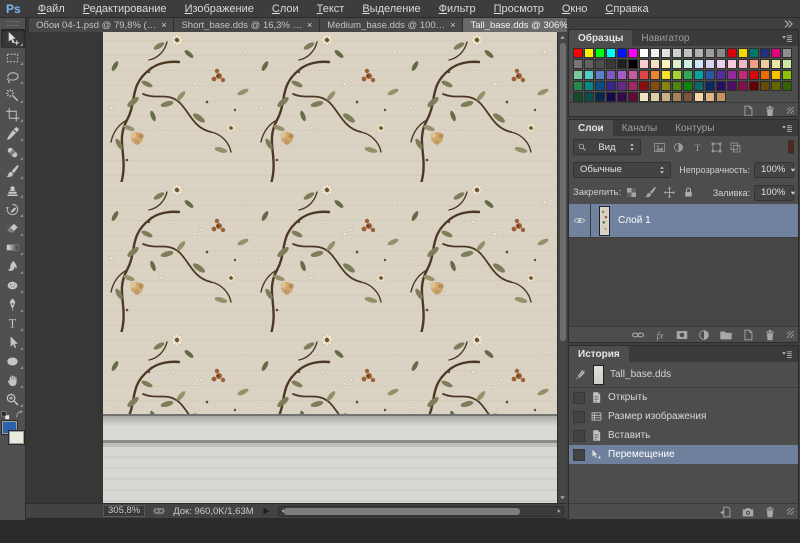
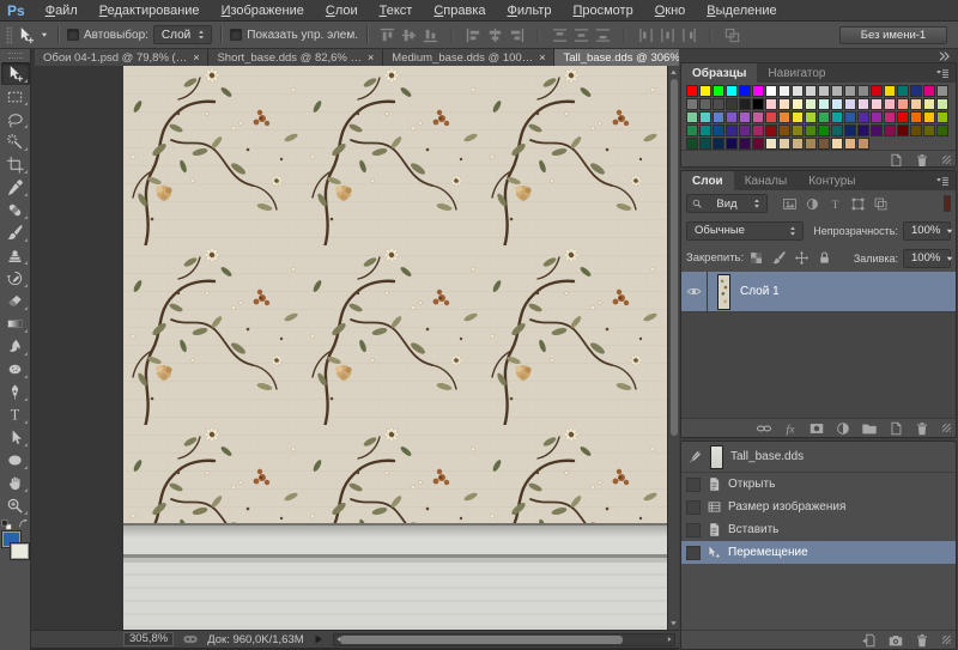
  Ps
  Файл
  Редактирование
  Изображение
  Слои
  Текст
- Выделение
+ Справка
  Фильтр
  Просмотр
  Окно
- Справка
+ Выделение
+ Автовыбор:
+ Слой
+ Показать упр. элем.
+ Без имени-1
  T
  Обои 04-1.psd @ 79,8% (…
  ×
- Short_base.dds @ 16,3% …
+ Short_base.dds @ 82,6% …
  ×
  Medium_base.dds @ 100…
  ×
  305,8%
  Док: 960,0K/1,63M
  Образцы
  Навигатор
  Слои
  Каналы
  Контуры
  Вид
  T
  Обычные
  Непрозрачность:
  100%
  Закрепить:
  Заливка:
  100%
  Слой 1
  fx
- История
  Tall_base.dds
  Открыть
  Размер изображения
  Вставить
  Перемещение
